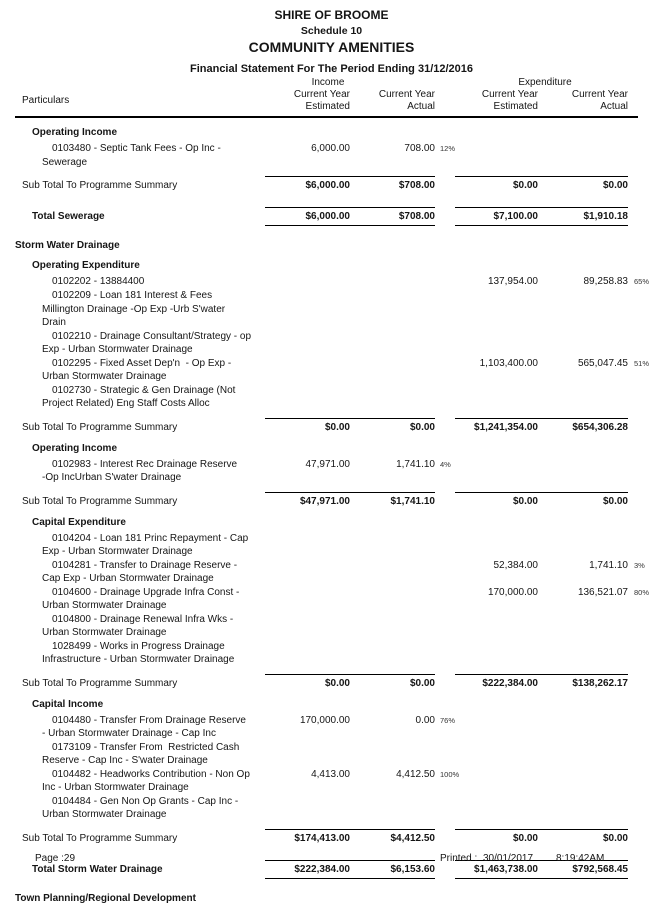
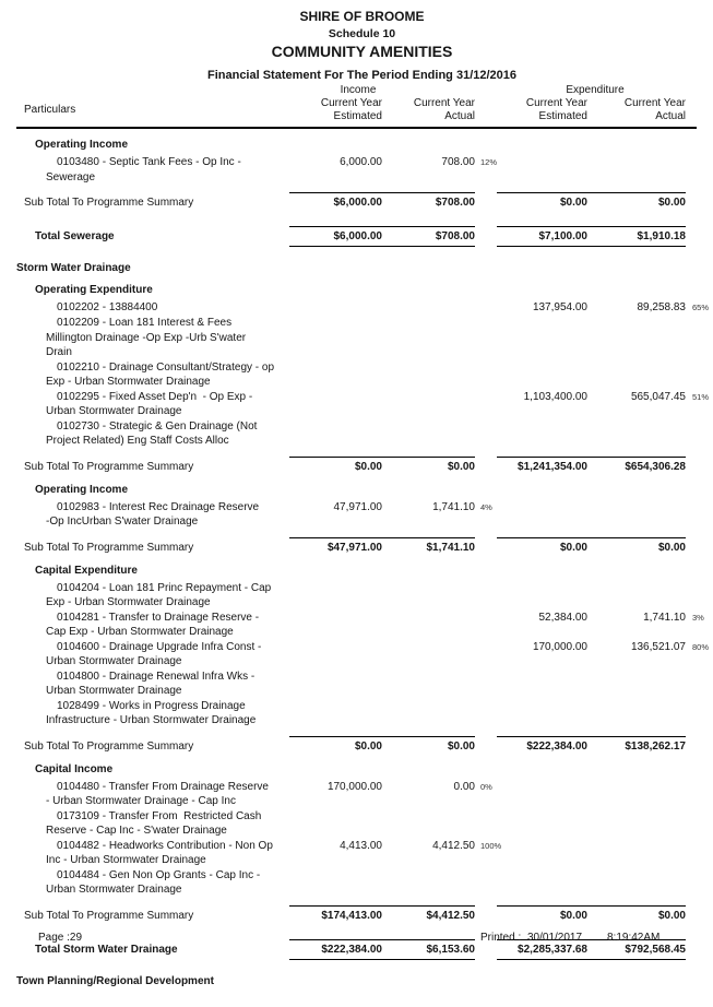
  SHIRE OF BROOME
  Schedule 10
  COMMUNITY AMENITIES
  Financial Statement For The Period Ending 31/12/2016
  Particulars
  Income
  Expenditure
  Current Year
  Current Year
  Current Year
  Current Year
  Estimated
  Actual
  Estimated
  Actual
  Operating Income
  0103480 - Septic Tank Fees - Op Inc -
  Sewerage
  6,000.00
  708.00
  12%
  Sub Total To Programme Summary
  $6,000.00
  $708.00
  $0.00
  $0.00
  Total Sewerage
  $6,000.00
  $708.00
  $7,100.00
  $1,910.18
  Storm Water Drainage
  Operating Expenditure
  0102202 - 13884400
  137,954.00
  89,258.83
  65%
  0102209 - Loan 181 Interest & Fees
  Millington Drainage -Op Exp -Urb S'water
  Drain
  0102210 - Drainage Consultant/Strategy - op
  Exp - Urban Stormwater Drainage
  0102295 - Fixed Asset Dep'n - Op Exp -
  Urban Stormwater Drainage
  1,103,400.00
  565,047.45
  51%
  0102730 - Strategic & Gen Drainage (Not
  Project Related) Eng Staff Costs Alloc
  Sub Total To Programme Summary
  $0.00
  $0.00
  $1,241,354.00
  $654,306.28
  Operating Income
  0102983 - Interest Rec Drainage Reserve
  -Op IncUrban S'water Drainage
  47,971.00
  1,741.10
  4%
  Sub Total To Programme Summary
  $47,971.00
  $1,741.10
  $0.00
  $0.00
  Capital Expenditure
  0104204 - Loan 181 Princ Repayment - Cap
  Exp - Urban Stormwater Drainage
  0104281 - Transfer to Drainage Reserve -
  Cap Exp - Urban Stormwater Drainage
  52,384.00
  1,741.10
  3%
  0104600 - Drainage Upgrade Infra Const -
  Urban Stormwater Drainage
  170,000.00
  136,521.07
  80%
  0104800 - Drainage Renewal Infra Wks -
  Urban Stormwater Drainage
  1028499 - Works in Progress Drainage
  Infrastructure - Urban Stormwater Drainage
  Sub Total To Programme Summary
  $0.00
  $0.00
  $222,384.00
  $138,262.17
  Capital Income
  0104480 - Transfer From Drainage Reserve
  - Urban Stormwater Drainage - Cap Inc
  170,000.00
  0.00
- 76%
+ 0%
  0173109 - Transfer From Restricted Cash
  Reserve - Cap Inc - S'water Drainage
  0104482 - Headworks Contribution - Non Op
  Inc - Urban Stormwater Drainage
  4,413.00
  4,412.50
  100%
  0104484 - Gen Non Op Grants - Cap Inc -
  Urban Stormwater Drainage
  Sub Total To Programme Summary
  $174,413.00
  $4,412.50
  $0.00
  $0.00
  Total Storm Water Drainage
  $222,384.00
  $6,153.60
- $1,463,738.00
+ $2,285,337.68
  $792,568.45
  Town Planning/Regional Development
  Page :29
  Printed :
  30/01/2017
  8:19:42AM
